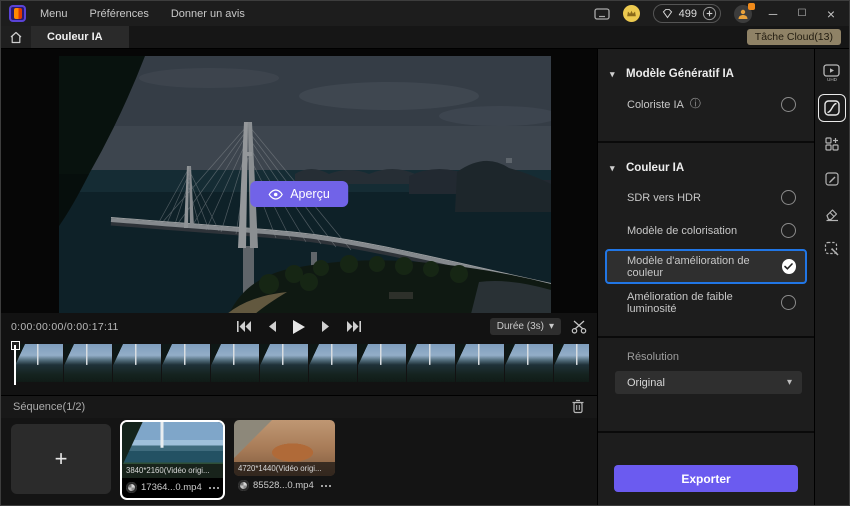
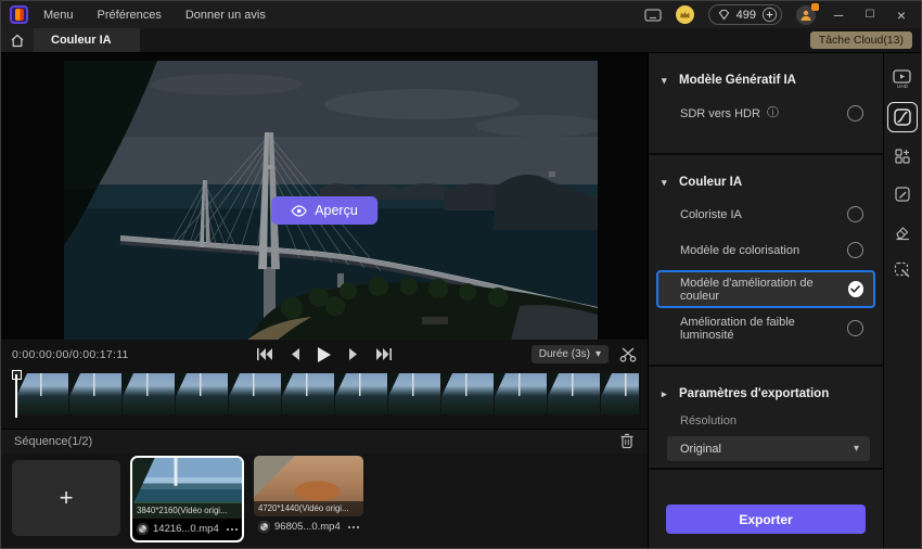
  Menu
  Préférences
  Donner un avis
  499
  ─
  ☐
  ×
  Couleur IA
  Tâche Cloud(13)
  Aperçu
  0:00:00:00/0:00:17:11
  Durée (3s)
  ▾
  Séquence(1/2)
  +
  3840*2160(Vidéo origi...
- 17364...0.mp4
+ 14216...0.mp4
  4720*1440(Vidéo origi...
- 85528...0.mp4
+ 96805...0.mp4
  ▾
  Modèle Génératif IA
- Coloriste IA
+ SDR vers HDR
  ⓘ
  ▾
  Couleur IA
- SDR vers HDR
+ Coloriste IA
  Modèle de colorisation
  Modèle d'amélioration de couleur
  Amélioration de faible luminosité
+ ▸
+ Paramètres d'exportation
  Résolution
  Original
  ▾
  Exporter
